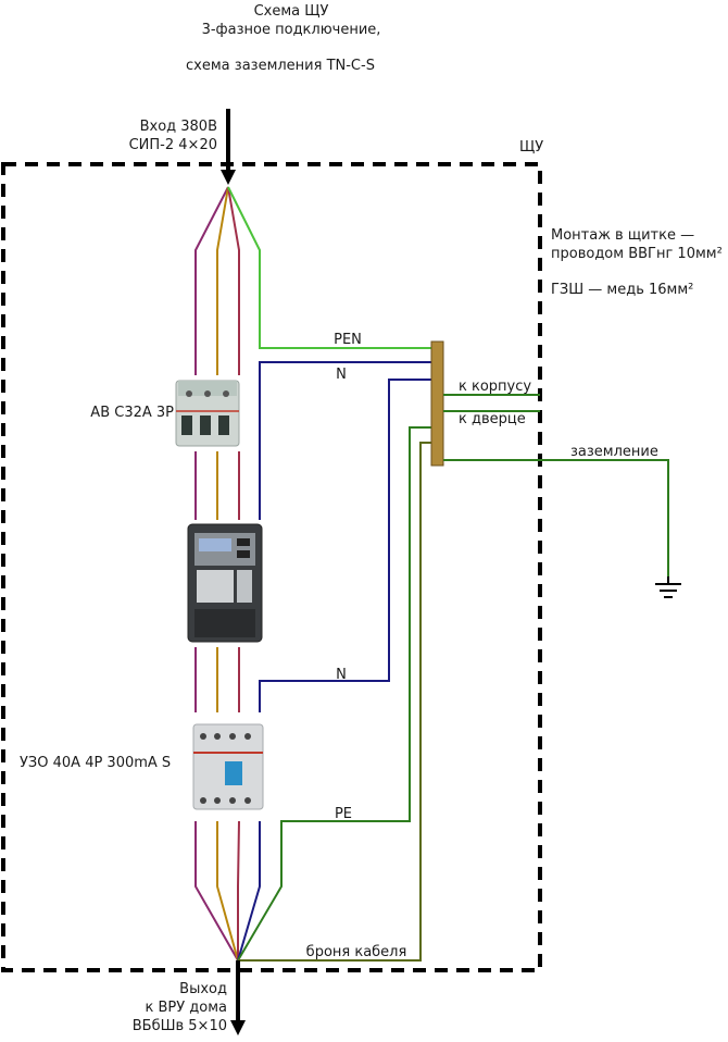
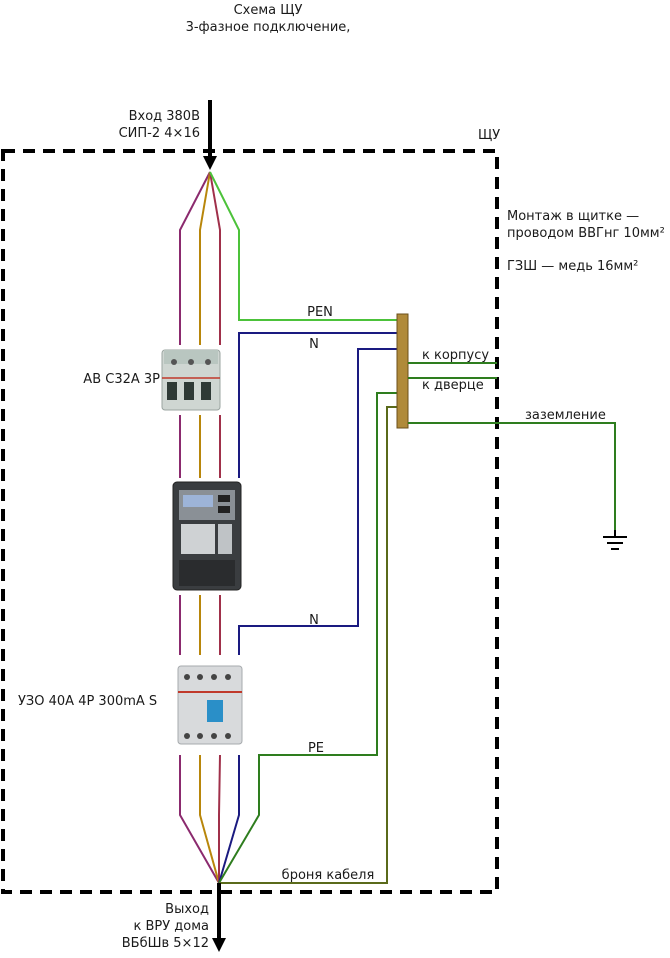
  Схема ЩУ
  3-фазное подключение,
- схема заземления TN-C-S
  ЩУ
  Вход 380В
- СИП-2 4×20
+ СИП-2 4×16
  АВ С32А 3Р
  УЗО 40А 4Р 300mA S
  PEN
  N
  N
  PE
  к корпусу
  к дверце
  заземление
  броня кабеля
  Монтаж в щитке —
  проводом ВВГнг 10мм²
  ГЗШ — медь 16мм²
  Выход
  к ВРУ дома
- ВБбШв 5×10
+ ВБбШв 5×12
